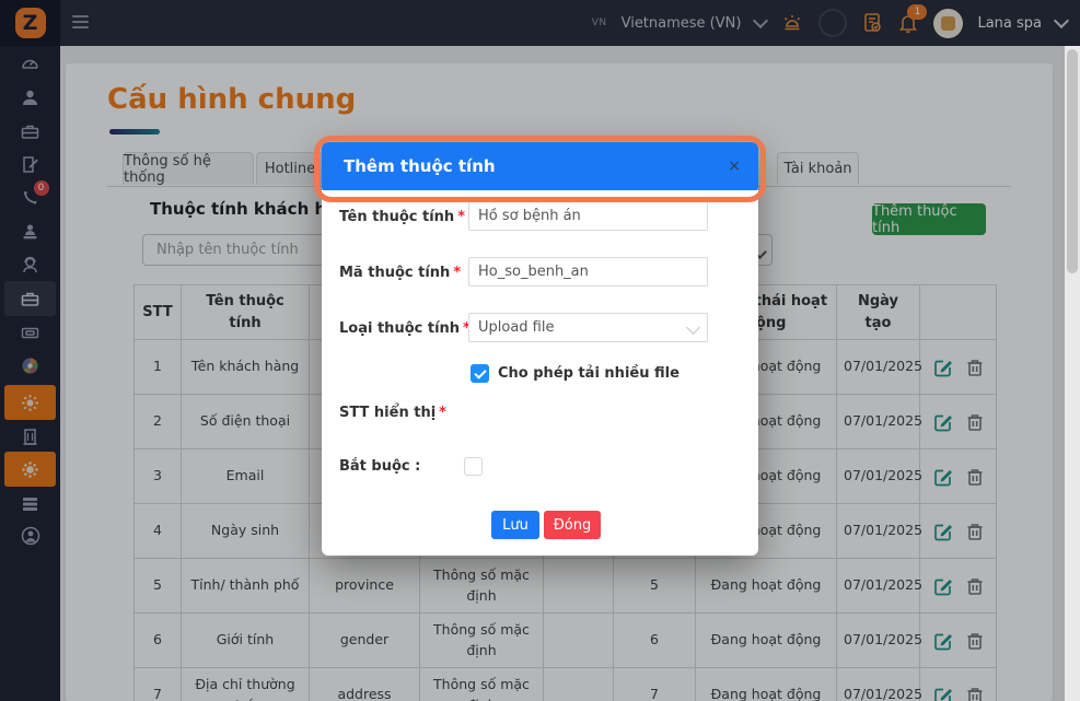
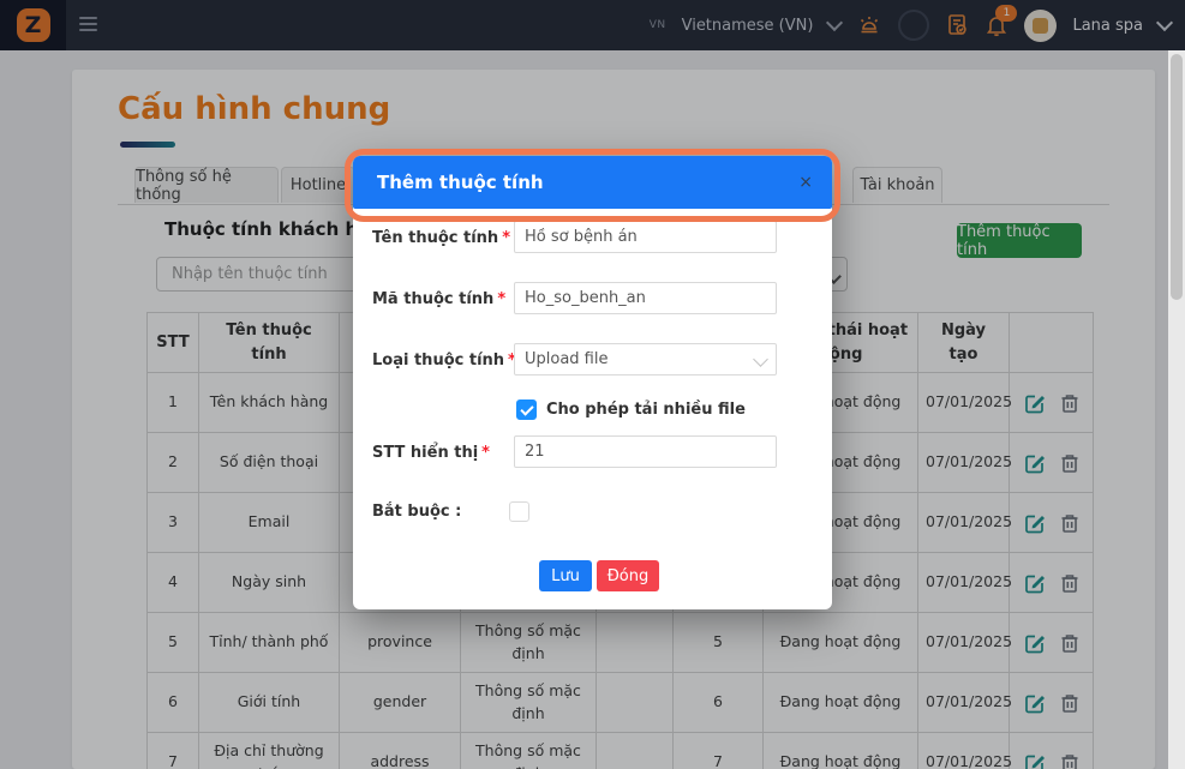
  Z
  VN
  Vietnamese (VN)
  1
  Lana spa
- 0
  Cấu hình chung
  Thông số hệ thống
  Hotline
  Tài khoản
  Thuộc tính khách h
  Thêm thuộc tính
  Nhập tên thuộc tính
  STT	Tên thuộc tính					hái hoạt ộng	Ngày tạo
  1	Tên khách hàng					oạt động	07/01/2025
  2	Số điện thoại					oạt động	07/01/2025
  3	Email					oạt động	07/01/2025
  4	Ngày sinh					oạt động	07/01/2025
  5	Tỉnh/ thành phố	province	Thông số mặc định		5	Đang hoạt động	07/01/2025
  6	Giới tính	gender	Thông số mặc định		6	Đang hoạt động	07/01/2025
  7	Địa chỉ thường	address	Thông số mặc		7	Đang hoạt động	07/01/2025
  Thêm thuộc tính
  ×
  Tên thuộc tính *
  Hồ sơ bệnh án
  Mã thuộc tính *
  Ho_so_benh_an
  Loại thuộc tính *
  Upload file
  Cho phép tải nhiều file
  STT hiển thị *
+ 21
  Bắt buộc :
  Lưu
  Đóng
